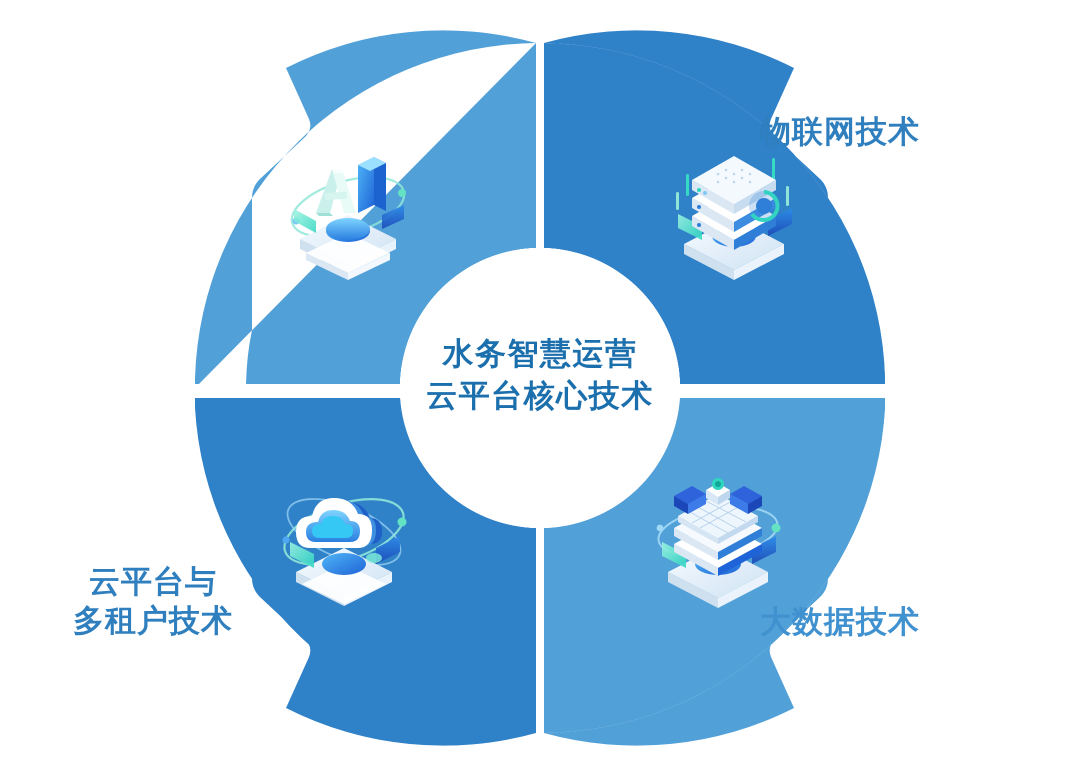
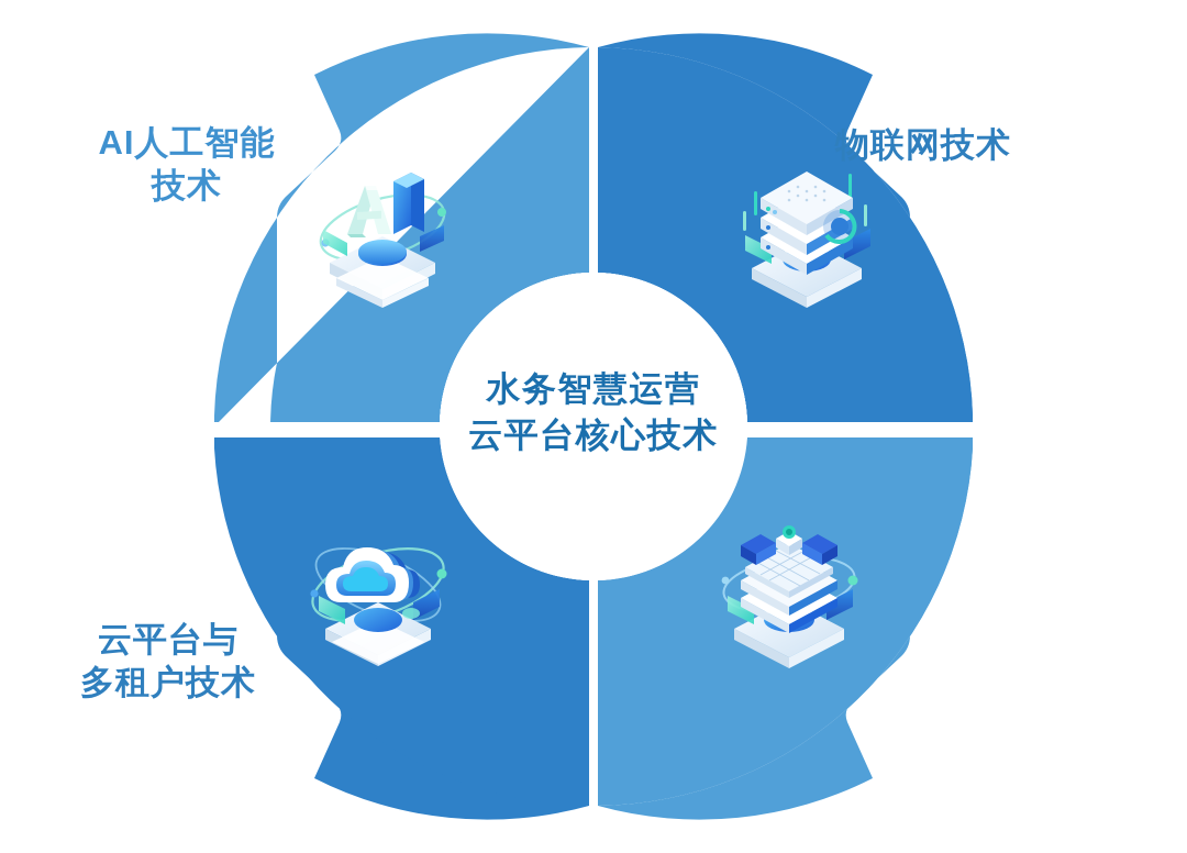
+ AI人工智能
+ 技术
  物联网技术
  云平台与
  多租户技术
- 大数据技术
  水务智慧运营
  云平台核心技术
